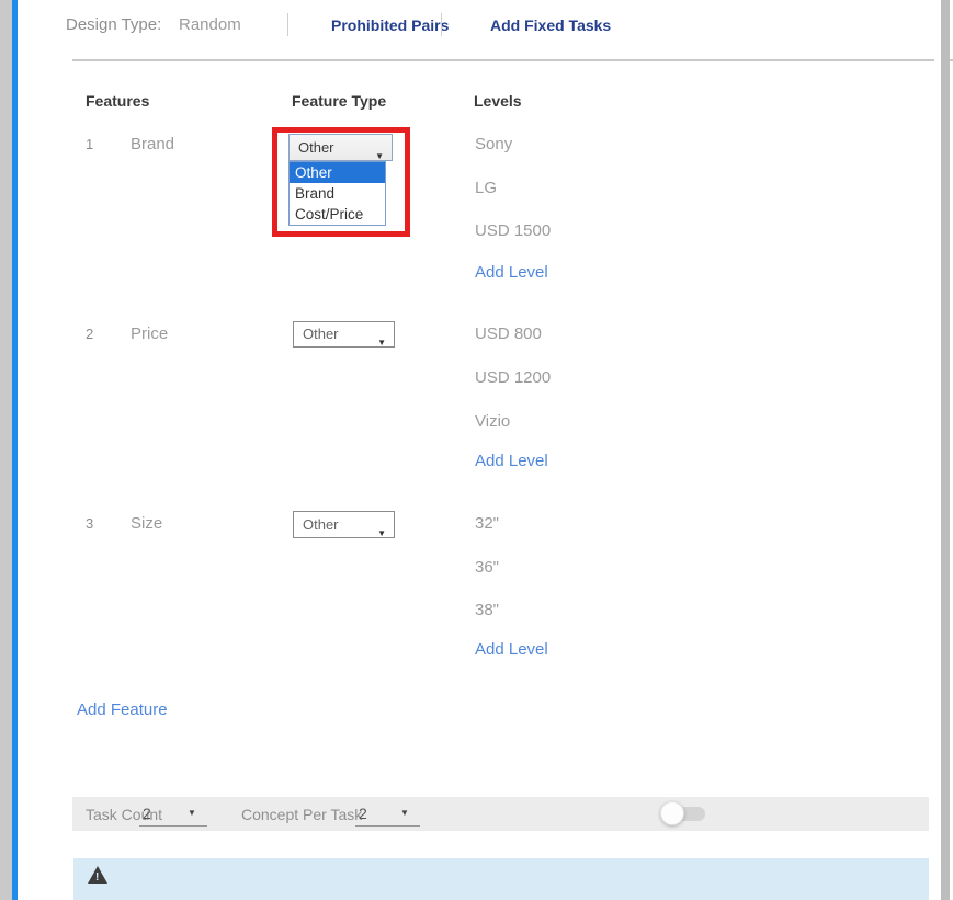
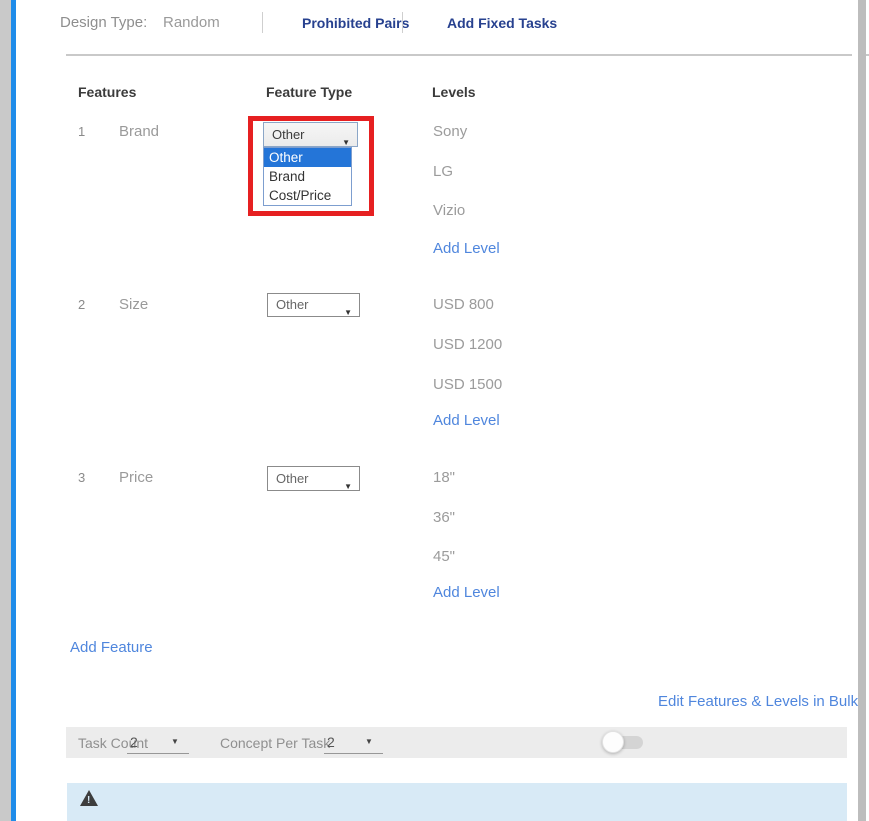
  Design Type:
  Random
  Prohibited Pairs
  Add Fixed Tasks
  Features
  Feature Type
  Levels
  1
  Brand
  Other
  ▼
  Other
  Brand
  Cost/Price
  Sony
  LG
- USD 1500
+ Vizio
  Add Level
  2
- Price
+ Size
  Other
  ▼
  USD 800
  USD 1200
- Vizio
+ USD 1500
  Add Level
  3
- Size
+ Price
  Other
  ▼
- 32"
+ 18"
  36"
- 38"
+ 45"
  Add Level
  Add Feature
+ Edit Features & Levels in Bulk
  Task Count
  2
  ▼
  Concept Per Task
  2
  ▼
  !
